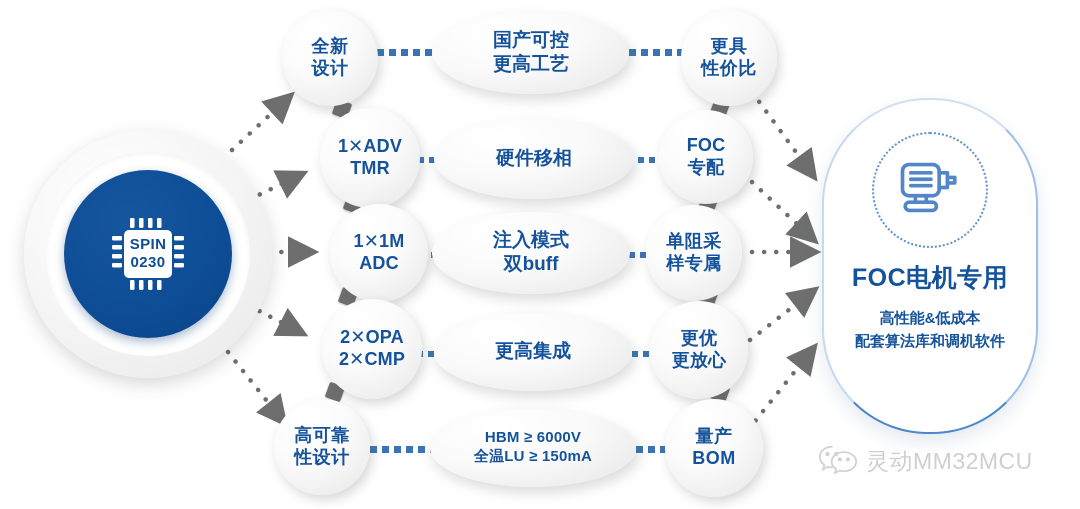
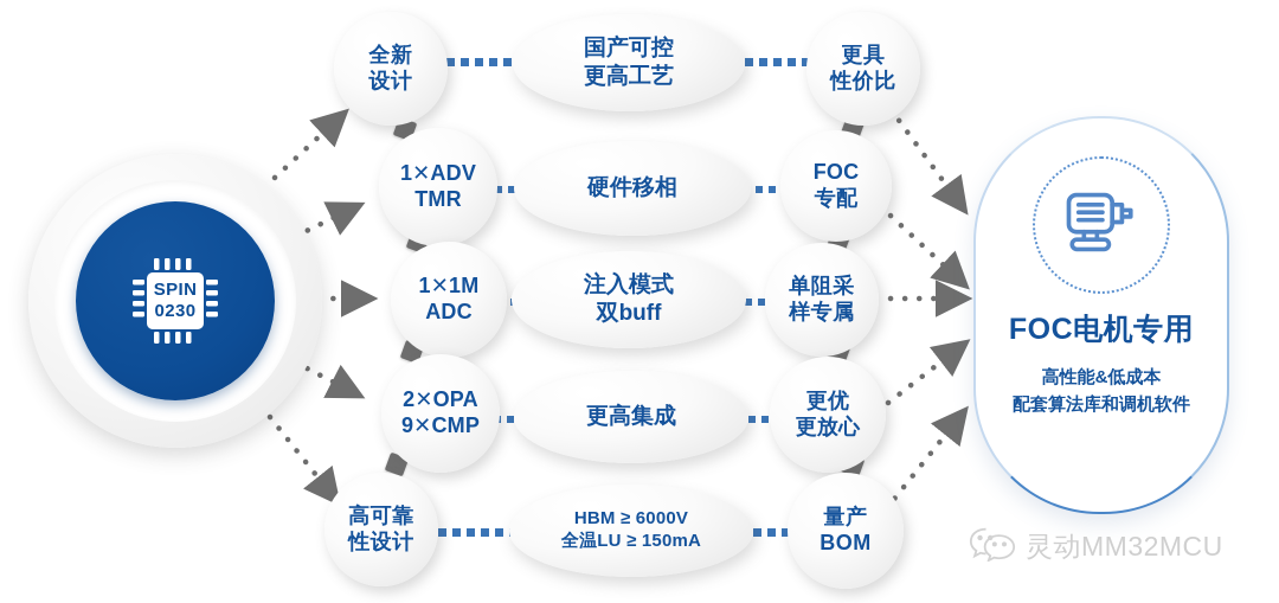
  SPIN
  0230
  全新
  设计
  1✕ADV
  TMR
  1✕1M
  ADC
  2✕OPA
- 2✕CMP
+ 9✕CMP
  高可靠
  性设计
  国产可控
  更高工艺
  硬件移相
  注入模式
  双buff
  更高集成
  HBM ≥ 6000V
  全温LU ≥ 150mA
  更具
  性价比
  FOC
  专配
  单阻采
  样专属
  更优
  更放心
  量产
  BOM
  FOC电机专用
  高性能&低成本
  配套算法库和调机软件
  灵动MM32MCU
